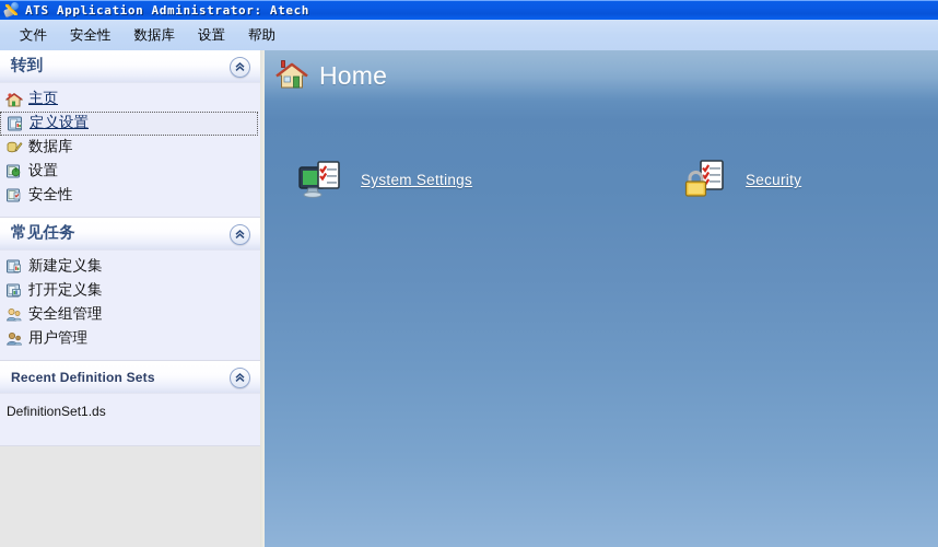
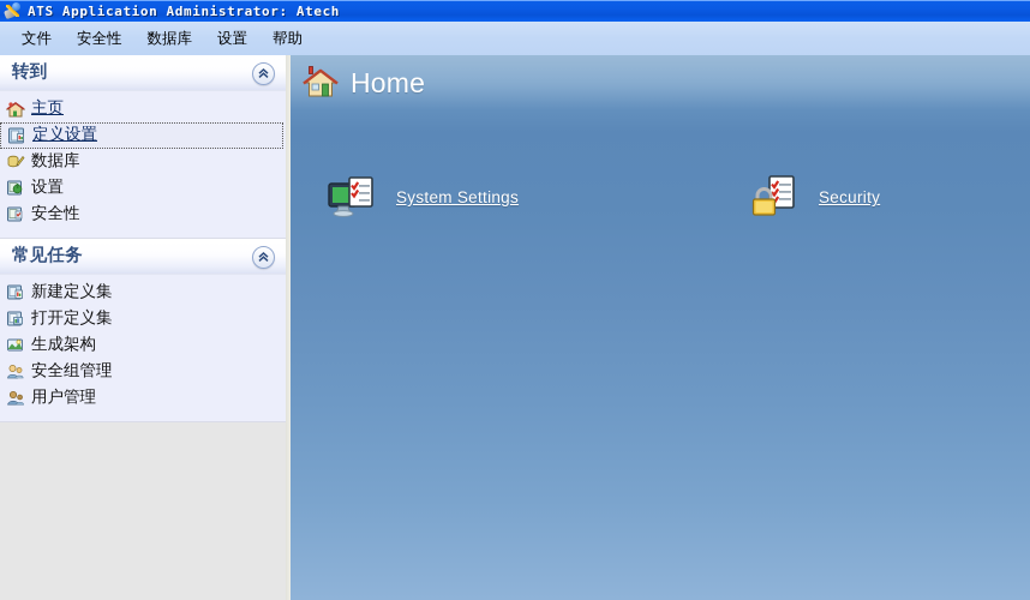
  ATS Application Administrator: Atech
  文件
  安全性
  数据库
  设置
  帮助
  转到
  主页
  定义设置
  数据库
  设置
  安全性
  常见任务
  新建定义集
  打开定义集
+ 生成架构
  安全组管理
  用户管理
- Recent Definition Sets
- DefinitionSet1.ds
  Home
  System Settings
  Security
